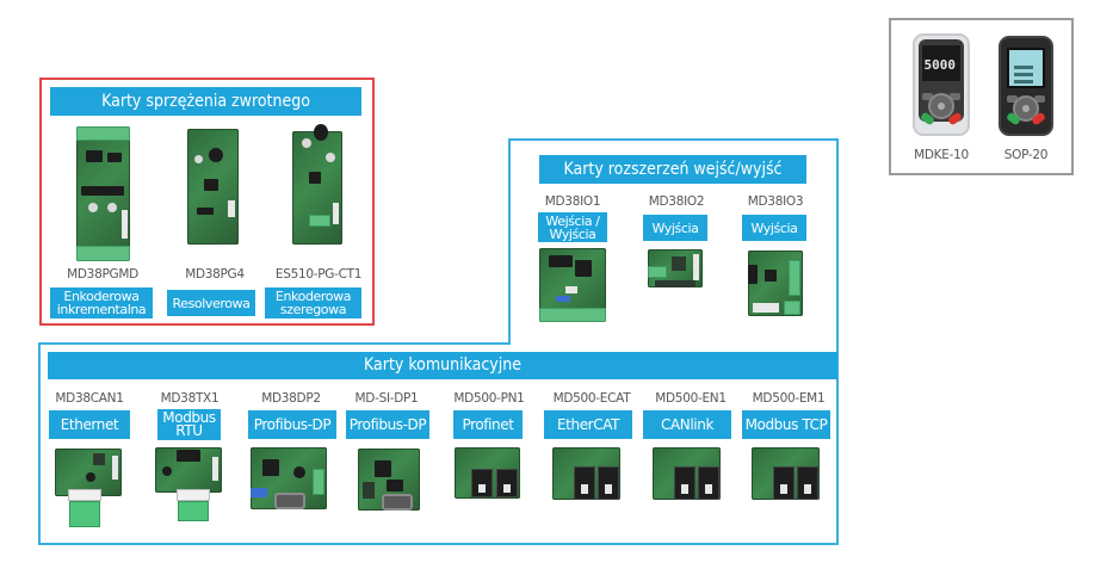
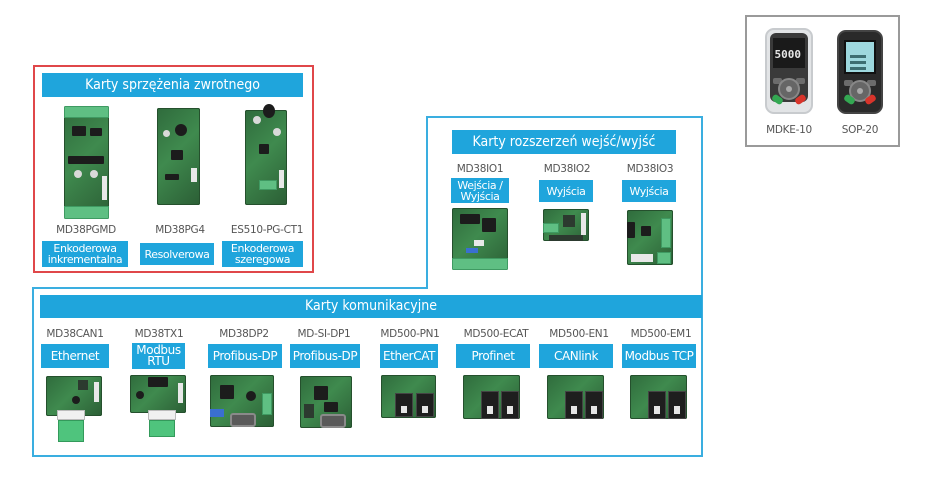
  Karty sprzężenia zwrotnego
  MD38PGMD
  Enkoderowa
  inkrementalna
  MD38PG4
  Resolverowa
  ES510-PG-CT1
  Enkoderowa
  szeregowa
  Karty rozszerzeń wejść/wyjść
  MD38IO1
  Wejścia /
  Wyjścia
  MD38IO2
  Wyjścia
  MD38IO3
  Wyjścia
  Karty komunikacyjne
  MD38CAN1
  Ethernet
  MD38TX1
  Modbus
  RTU
  MD38DP2
  Profibus-DP
  MD-SI-DP1
  Profibus-DP
  MD500-PN1
- Profinet
+ EtherCAT
  MD500-ECAT
- EtherCAT
+ Profinet
  MD500-EN1
  CANlink
  MD500-EM1
  Modbus TCP
  5000
  MDKE-10
  SOP-20
